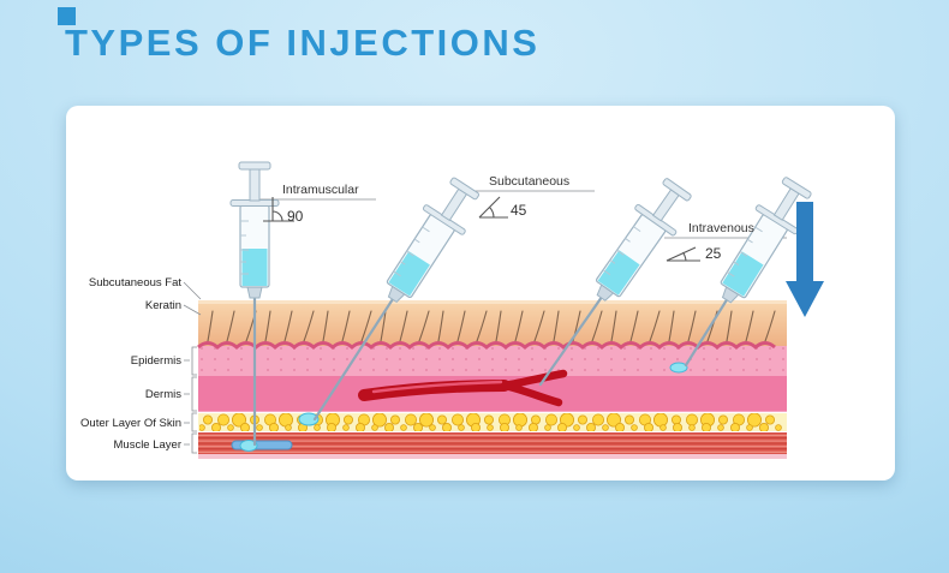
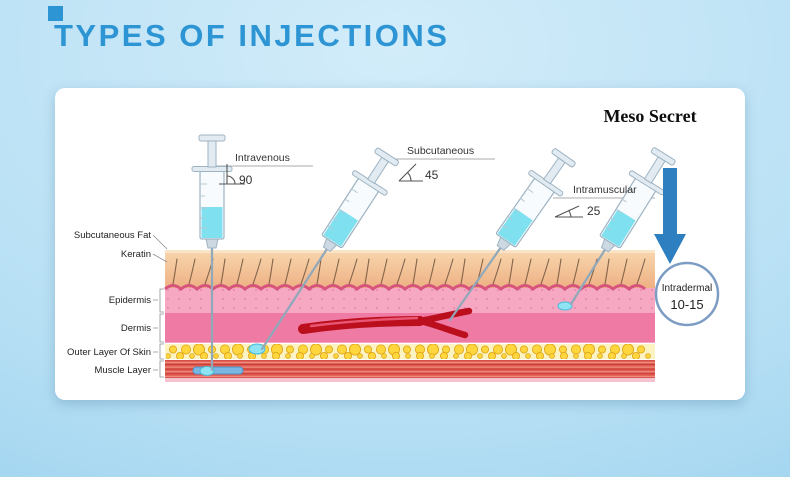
  TYPES OF INJECTIONS
  Subcutaneous Fat
  Keratin
  Epidermis
  Dermis
  Outer Layer Of Skin
  Muscle Layer
- Intramuscular
+ Intravenous
  90
  Subcutaneous
  45
- Intravenous
+ Intramuscular
  25
+ Meso Secret
+ Intradermal
+ 10-15
